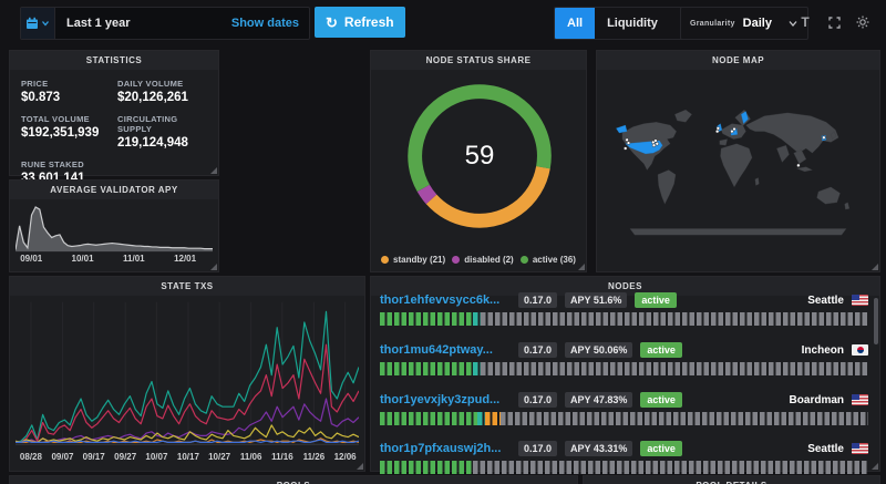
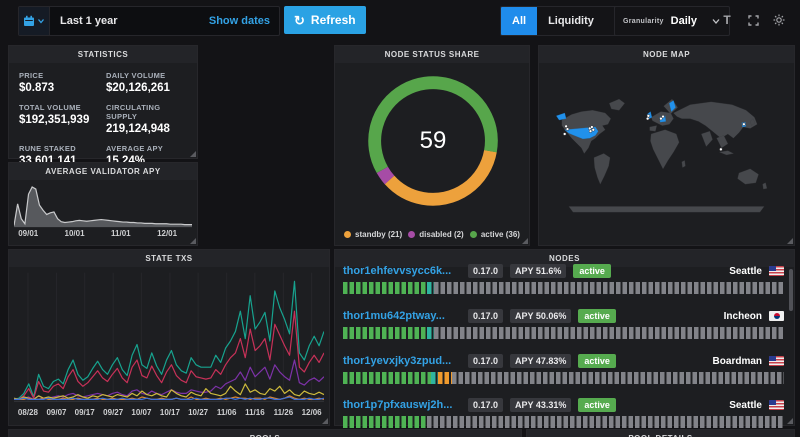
  Last 1 year
  Show dates
  ↻
  Refresh
  All
  Liquidity
  Daily
  T
  STATISTICS
  PRICE
  $0.873
  DAILY VOLUME
  $20,126,261
  TOTAL VOLUME
  $192,351,939
  CIRCULATING SUPPLY
  219,124,948
  RUNE STAKED
  33,601,141
+ AVERAGE APY
+ 15.24%
  AVERAGE VALIDATOR APY
  09/01
  10/01
  11/01
  12/01
  NODE STATUS SHARE
  59
  standby (21)
  disabled (2)
  active (36)
  NODE MAP
  STATE TXS
  08/28
  09/07
  09/17
  09/27
  10/07
  10/17
  10/27
  11/06
  11/16
  11/26
  12/06
  NODES
  thor1ehfevvsycc6k...
  0.17.0
  APY 51.6%
  active
  Seattle
  thor1mu642ptway...
  0.17.0
  APY 50.06%
  active
  Incheon
  thor1yevxjky3zpud...
  0.17.0
  APY 47.83%
  active
  Boardman
  thor1p7pfxauswj2h...
  0.17.0
  APY 43.31%
  active
  Seattle
